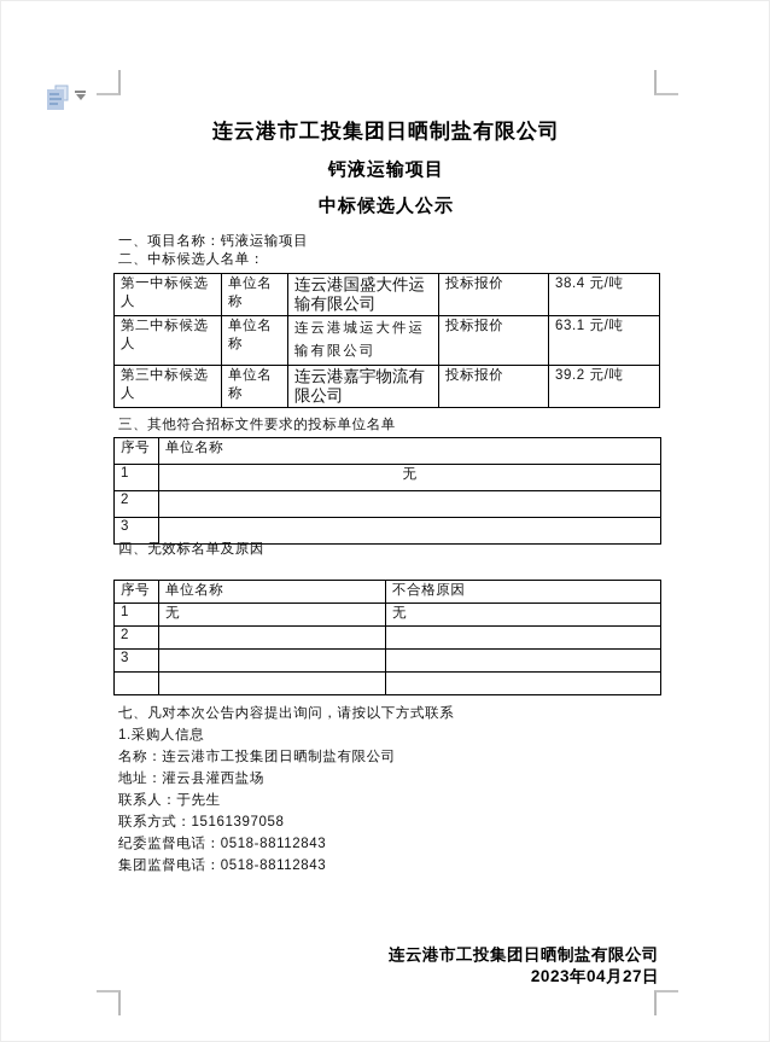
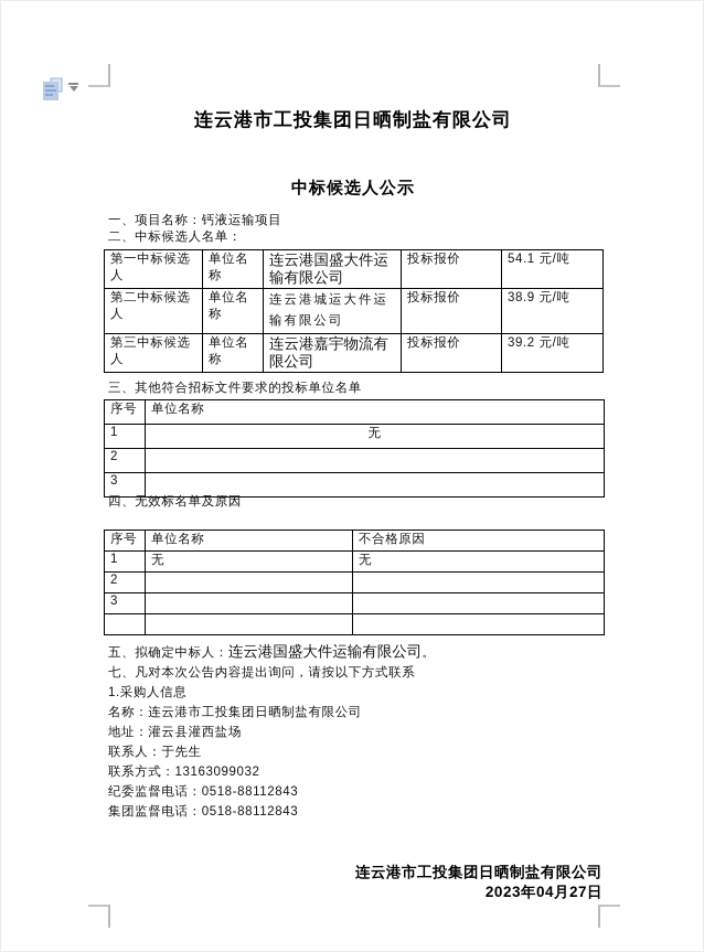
  连云港市工投集团日晒制盐有限公司
- 钙液运输项目
  中标候选人公示
  一、项目名称：钙液运输项目
  二、中标候选人名单：
- 第一中标候选人	单位名称	连云港国盛大件运输有限公司	投标报价	38.4 元/吨
+ 第一中标候选人	单位名称	连云港国盛大件运输有限公司	投标报价	54.1 元/吨
- 第二中标候选人	单位名称	连云港城运大件运输有限公司	投标报价	63.1 元/吨
+ 第二中标候选人	单位名称	连云港城运大件运输有限公司	投标报价	38.9 元/吨
  第三中标候选人	单位名称	连云港嘉宇物流有限公司	投标报价	39.2 元/吨
  三、其他符合招标文件要求的投标单位名单
  序号	单位名称
  1	无
  2
  3
  四、无效标名单及原因
  序号	单位名称	不合格原因
  1	无	无
  2
  3
+ 五、拟确定中标人：连云港国盛大件运输有限公司。
  七、凡对本次公告内容提出询问，请按以下方式联系
  1.采购人信息
  名称：连云港市工投集团日晒制盐有限公司
  地址：灌云县灌西盐场
  联系人：于先生
- 联系方式：15161397058
+ 联系方式：13163099032
  纪委监督电话：0518-88112843
  集团监督电话：0518-88112843
  连云港市工投集团日晒制盐有限公司
  2023年04月27日
